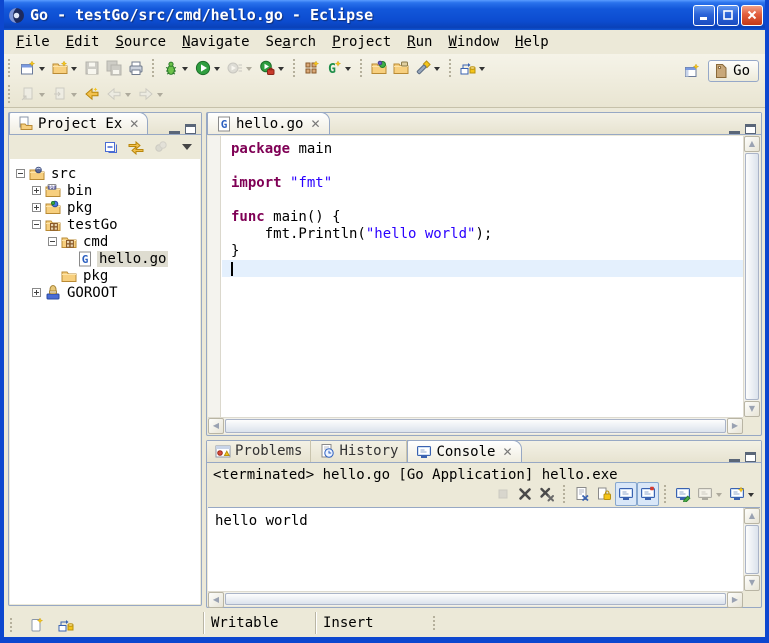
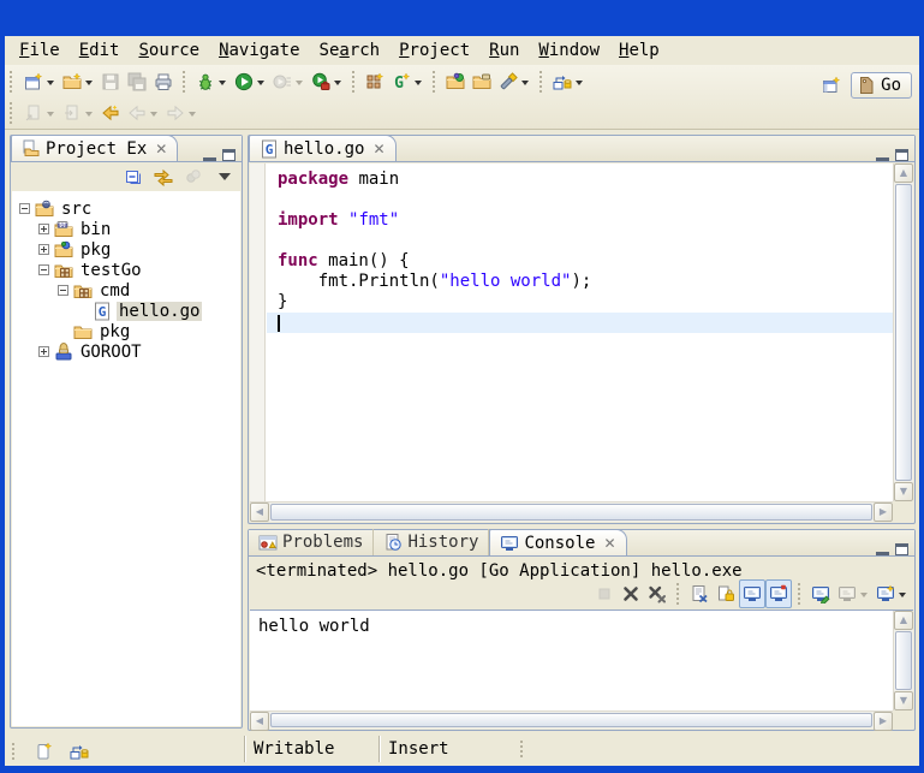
- Go - testGo/src/cmd/hello.go - Eclipse
  File
  Edit
  Source
  Navigate
  Search
  Project
  Run
  Window
  Help
  G
  Go
  Project Ex
  ✕
  src
  bin
  pkg
  testGo
  cmd
  G
  hello.go
  pkg
  GOROOT
  G
  hello.go
  ✕
  package main
  import "fmt"
  func main() {
  fmt.Println("hello world");
  }
  ▲
  ▼
  ◀
  ▶
  Problems
  History
  Console
  ✕
  <terminated> hello.go [Go Application] hello.exe
  hello world
  ▲
  ▼
  ◀
  ▶
  Writable
  Insert
